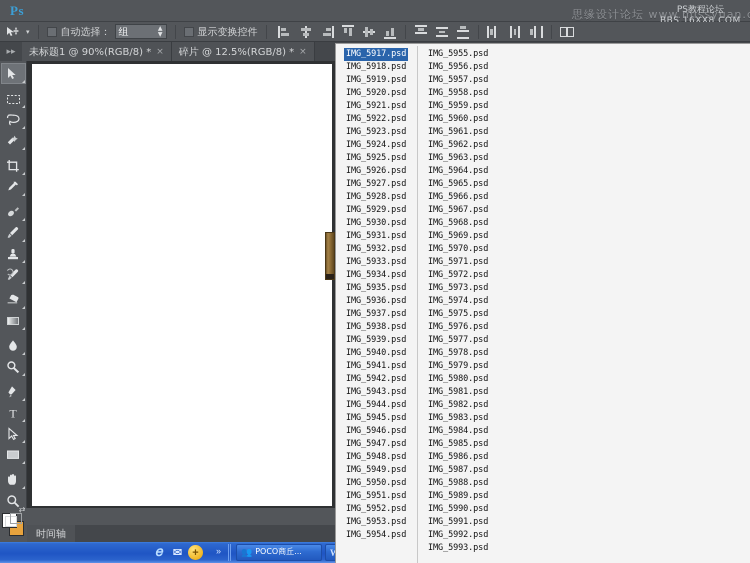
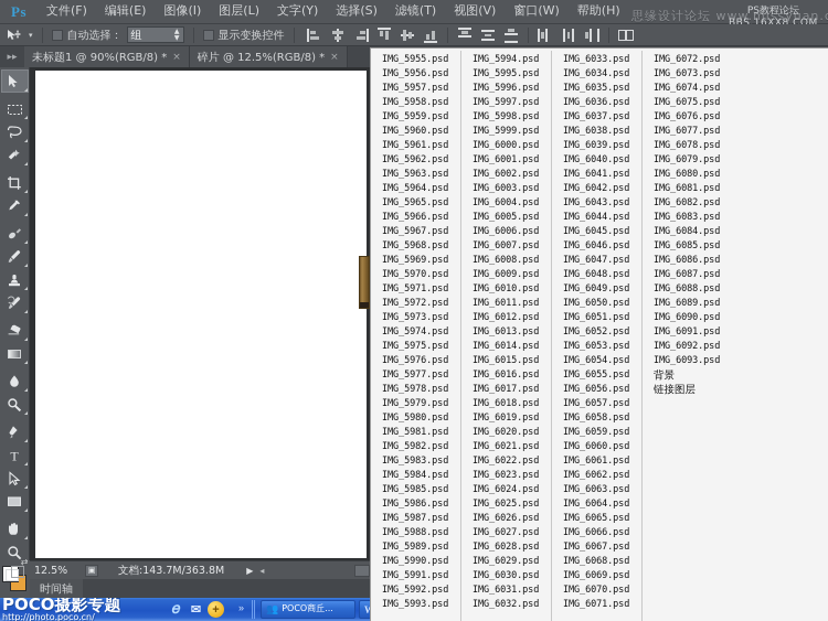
  Ps
+ 文件(F)
+ 编辑(E)
+ 图像(I)
+ 图层(L)
+ 文字(Y)
+ 选择(S)
+ 滤镜(T)
+ 视图(V)
+ 窗口(W)
+ 帮助(H)
  思缘设计论坛 www.missyuan.
  PS教程论坛
  BBS.16XX8.COM
  自动选择：
  组
  显示变换控件
  ▸▸
  未标题1 @ 90%(RGB/8) *
  ×
  碎片 @ 12.5%(RGB/8) *
  ×
  T
  ⇄
+ 12.5%
+ ▣
+ 文档:143.7M/363.8M
+ ▶
+ ◂
  时间轴
- IMG_5917.psd
- IMG_5918.psd
- IMG_5919.psd
- IMG_5920.psd
- IMG_5921.psd
- IMG_5922.psd
- IMG_5923.psd
- IMG_5924.psd
- IMG_5925.psd
- IMG_5926.psd
- IMG_5927.psd
- IMG_5928.psd
- IMG_5929.psd
- IMG_5930.psd
- IMG_5931.psd
- IMG_5932.psd
- IMG_5933.psd
- IMG_5934.psd
- IMG_5935.psd
- IMG_5936.psd
- IMG_5937.psd
- IMG_5938.psd
- IMG_5939.psd
- IMG_5940.psd
- IMG_5941.psd
- IMG_5942.psd
- IMG_5943.psd
- IMG_5944.psd
- IMG_5945.psd
- IMG_5946.psd
- IMG_5947.psd
- IMG_5948.psd
- IMG_5949.psd
- IMG_5950.psd
- IMG_5951.psd
- IMG_5952.psd
- IMG_5953.psd
- IMG_5954.psd
  IMG_5955.psd
  IMG_5956.psd
  IMG_5957.psd
  IMG_5958.psd
  IMG_5959.psd
  IMG_5960.psd
  IMG_5961.psd
  IMG_5962.psd
  IMG_5963.psd
  IMG_5964.psd
  IMG_5965.psd
  IMG_5966.psd
  IMG_5967.psd
  IMG_5968.psd
  IMG_5969.psd
  IMG_5970.psd
  IMG_5971.psd
  IMG_5972.psd
  IMG_5973.psd
  IMG_5974.psd
  IMG_5975.psd
  IMG_5976.psd
  IMG_5977.psd
  IMG_5978.psd
  IMG_5979.psd
  IMG_5980.psd
  IMG_5981.psd
  IMG_5982.psd
  IMG_5983.psd
  IMG_5984.psd
  IMG_5985.psd
  IMG_5986.psd
  IMG_5987.psd
  IMG_5988.psd
  IMG_5989.psd
  IMG_5990.psd
  IMG_5991.psd
  IMG_5992.psd
  IMG_5993.psd
+ IMG_5994.psd
+ IMG_5995.psd
+ IMG_5996.psd
+ IMG_5997.psd
+ IMG_5998.psd
+ IMG_5999.psd
+ IMG_6000.psd
+ IMG_6001.psd
+ IMG_6002.psd
+ IMG_6003.psd
+ IMG_6004.psd
+ IMG_6005.psd
+ IMG_6006.psd
+ IMG_6007.psd
+ IMG_6008.psd
+ IMG_6009.psd
+ IMG_6010.psd
+ IMG_6011.psd
+ IMG_6012.psd
+ IMG_6013.psd
+ IMG_6014.psd
+ IMG_6015.psd
+ IMG_6016.psd
+ IMG_6017.psd
+ IMG_6018.psd
+ IMG_6019.psd
+ IMG_6020.psd
+ IMG_6021.psd
+ IMG_6022.psd
+ IMG_6023.psd
+ IMG_6024.psd
+ IMG_6025.psd
+ IMG_6026.psd
+ IMG_6027.psd
+ IMG_6028.psd
+ IMG_6029.psd
+ IMG_6030.psd
+ IMG_6031.psd
+ IMG_6032.psd
+ IMG_6033.psd
+ IMG_6034.psd
+ IMG_6035.psd
+ IMG_6036.psd
+ IMG_6037.psd
+ IMG_6038.psd
+ IMG_6039.psd
+ IMG_6040.psd
+ IMG_6041.psd
+ IMG_6042.psd
+ IMG_6043.psd
+ IMG_6044.psd
+ IMG_6045.psd
+ IMG_6046.psd
+ IMG_6047.psd
+ IMG_6048.psd
+ IMG_6049.psd
+ IMG_6050.psd
+ IMG_6051.psd
+ IMG_6052.psd
+ IMG_6053.psd
+ IMG_6054.psd
+ IMG_6055.psd
+ IMG_6056.psd
+ IMG_6057.psd
+ IMG_6058.psd
+ IMG_6059.psd
+ IMG_6060.psd
+ IMG_6061.psd
+ IMG_6062.psd
+ IMG_6063.psd
+ IMG_6064.psd
+ IMG_6065.psd
+ IMG_6066.psd
+ IMG_6067.psd
+ IMG_6068.psd
+ IMG_6069.psd
+ IMG_6070.psd
+ IMG_6071.psd
+ IMG_6072.psd
+ IMG_6073.psd
+ IMG_6074.psd
+ IMG_6075.psd
+ IMG_6076.psd
+ IMG_6077.psd
+ IMG_6078.psd
+ IMG_6079.psd
+ IMG_6080.psd
+ IMG_6081.psd
+ IMG_6082.psd
+ IMG_6083.psd
+ IMG_6084.psd
+ IMG_6085.psd
+ IMG_6086.psd
+ IMG_6087.psd
+ IMG_6088.psd
+ IMG_6089.psd
+ IMG_6090.psd
+ IMG_6091.psd
+ IMG_6092.psd
+ IMG_6093.psd
+ 背景
+ 链接图层
+ POCO摄影专题
+ http://photo.poco.cn/
  𝑒
  ✉
  +
  »
  👥
  POCO商丘...
  W
